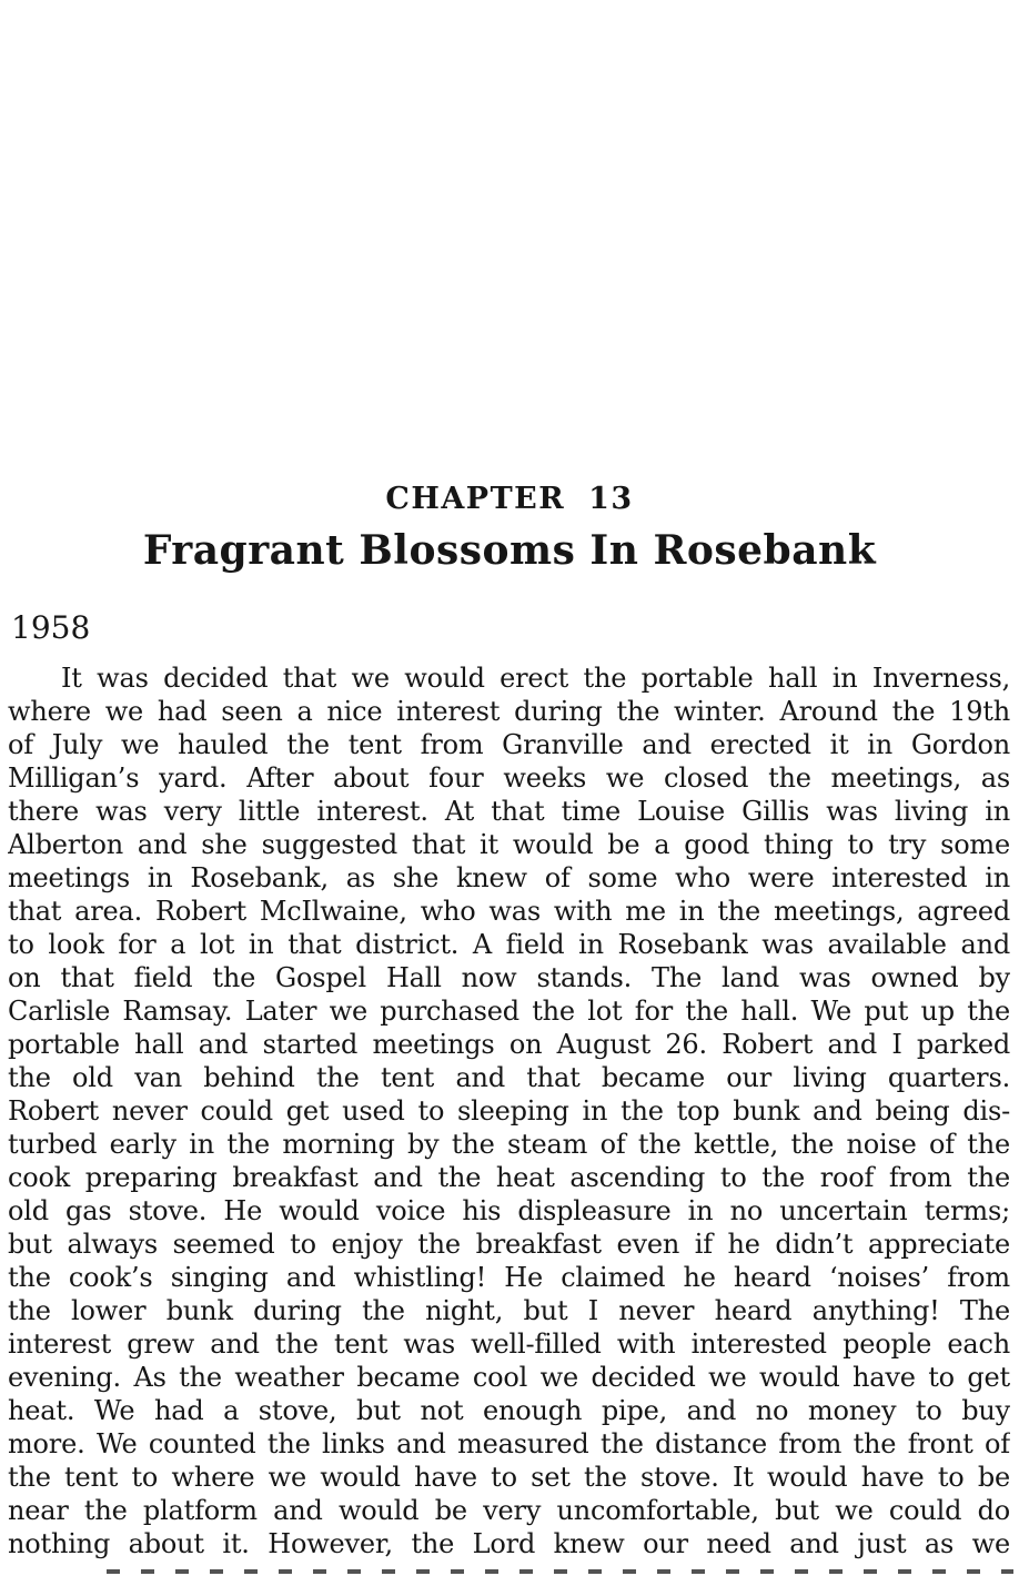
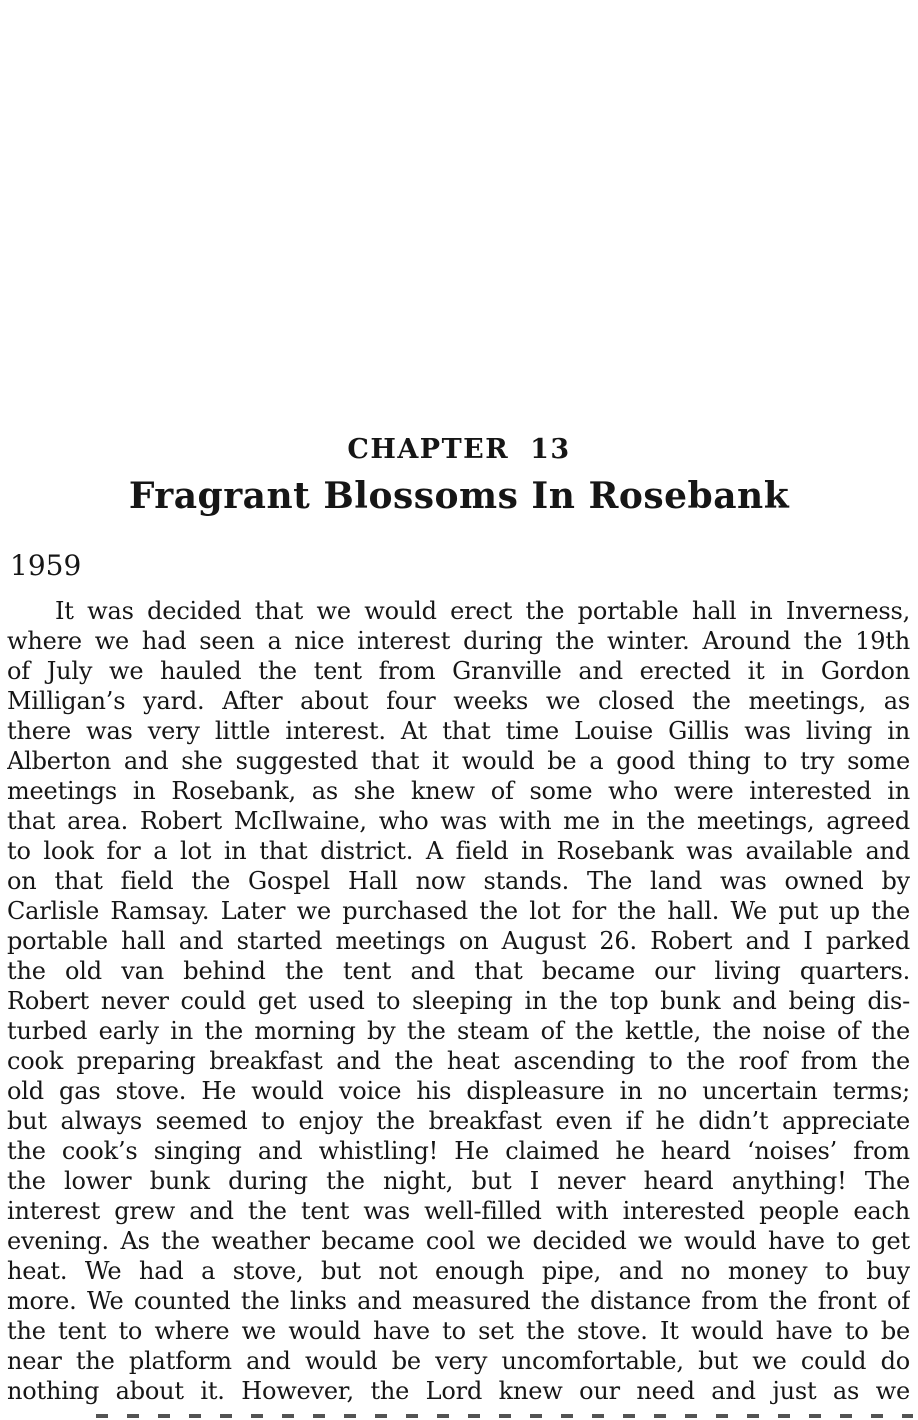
  CHAPTER 13
  Fragrant Blossoms In Rosebank
- 1958
+ 1959
  It was decided that we would erect the portable hall in Inverness,
  where we had seen a nice interest during the winter. Around the 19th
  of July we hauled the tent from Granville and erected it in Gordon
  Milligan’s yard. After about four weeks we closed the meetings, as
  there was very little interest. At that time Louise Gillis was living in
  Alberton and she suggested that it would be a good thing to try some
  meetings in Rosebank, as she knew of some who were interested in
  that area. Robert McIlwaine, who was with me in the meetings, agreed
  to look for a lot in that district. A field in Rosebank was available and
  on that field the Gospel Hall now stands. The land was owned by
  Carlisle Ramsay. Later we purchased the lot for the hall. We put up the
  portable hall and started meetings on August 26. Robert and I parked
  the old van behind the tent and that became our living quarters.
  Robert never could get used to sleeping in the top bunk and being dis-
  turbed early in the morning by the steam of the kettle, the noise of the
  cook preparing breakfast and the heat ascending to the roof from the
  old gas stove. He would voice his displeasure in no uncertain terms;
  but always seemed to enjoy the breakfast even if he didn’t appreciate
  the cook’s singing and whistling! He claimed he heard ‘noises’ from
  the lower bunk during the night, but I never heard anything! The
  interest grew and the tent was well-filled with interested people each
  evening. As the weather became cool we decided we would have to get
  heat. We had a stove, but not enough pipe, and no money to buy
  more. We counted the links and measured the distance from the front of
  the tent to where we would have to set the stove. It would have to be
  near the platform and would be very uncomfortable, but we could do
  nothing about it. However, the Lord knew our need and just as we
